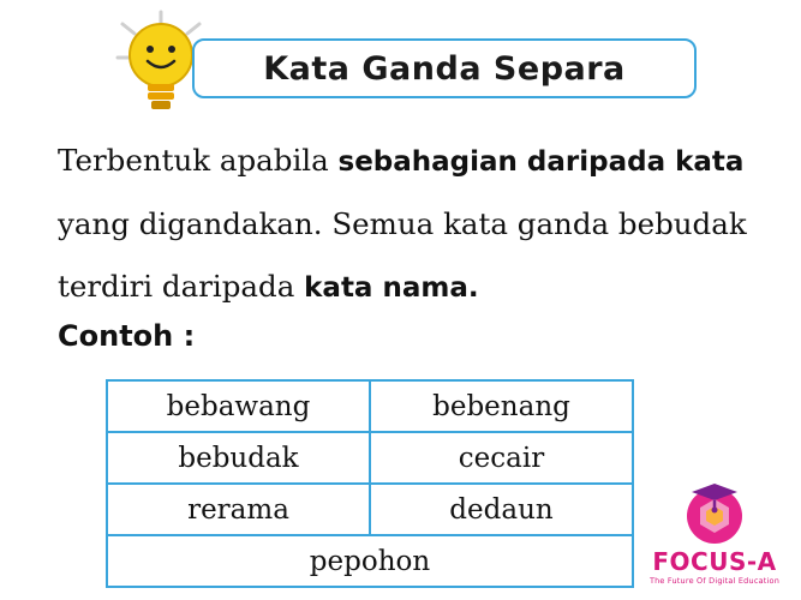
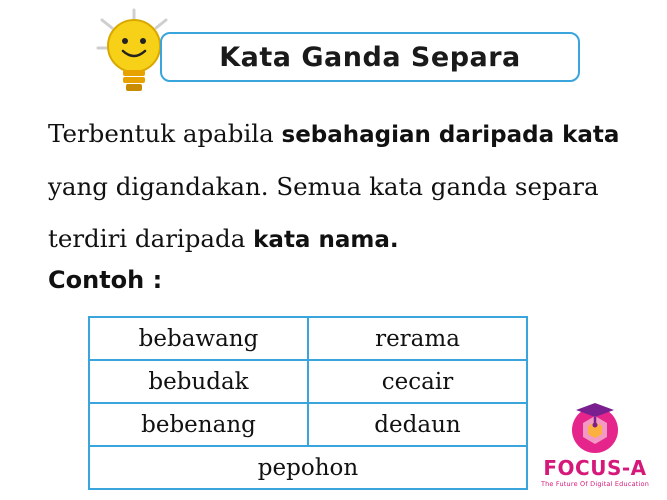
  Kata Ganda Separa
- Terbentuk apabila sebahagian daripada kata yang digandakan. Semua kata ganda bebudak terdiri daripada kata nama.
+ Terbentuk apabila sebahagian daripada kata yang digandakan. Semua kata ganda separa terdiri daripada kata nama.
  Contoh :
- bebawang	bebenang
+ bebawang	rerama
  bebudak	cecair
- rerama	dedaun
+ bebenang	dedaun
  pepohon
  FOCUS-A
  The Future Of Digital Education
